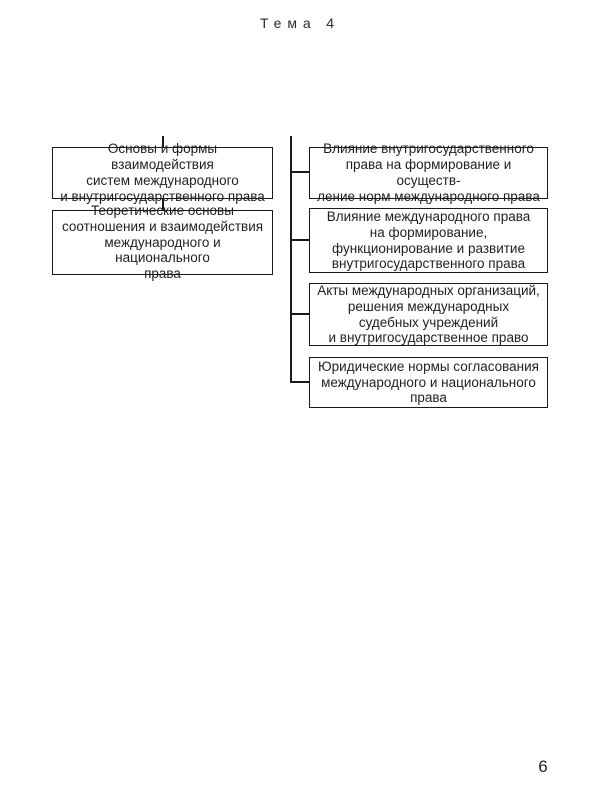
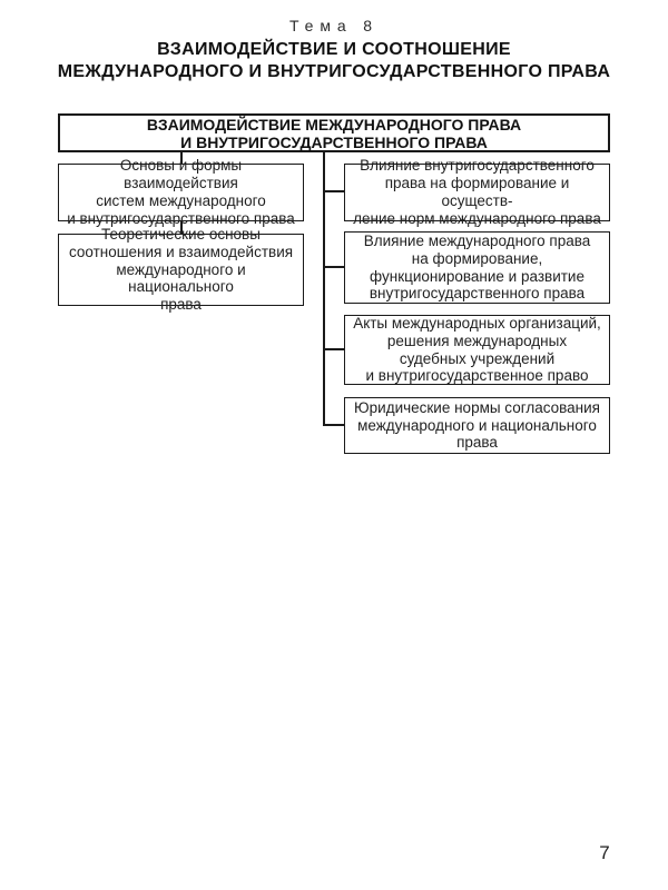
- Тема 4
+ Тема 8
+ ВЗАИМОДЕЙСТВИЕ И СООТНОШЕНИЕ
+ МЕЖДУНАРОДНОГО И ВНУТРИГОСУДАРСТВЕННОГО ПРАВА
+ ВЗАИМОДЕЙСТВИЕ МЕЖДУНАРОДНОГО ПРАВА
+ И ВНУТРИГОСУДАРСТВЕННОГО ПРАВА
  Основы и формы взаимодействия
  систем международного
  и внутригосударственного права
  Теоретические основы
  соотношения и взаимодействия
  международного и национального
  права
  Влияние внутригосударственного
  права на формирование и осуществ-
  ление норм международного права
  Влияние международного права
  на формирование,
  функционирование и развитие
  внутригосударственного права
  Акты международных организаций,
  решения международных
  судебных учреждений
  и внутригосударственное право
  Юридические нормы согласования
  международного и национального
  права
- 6
+ 7
